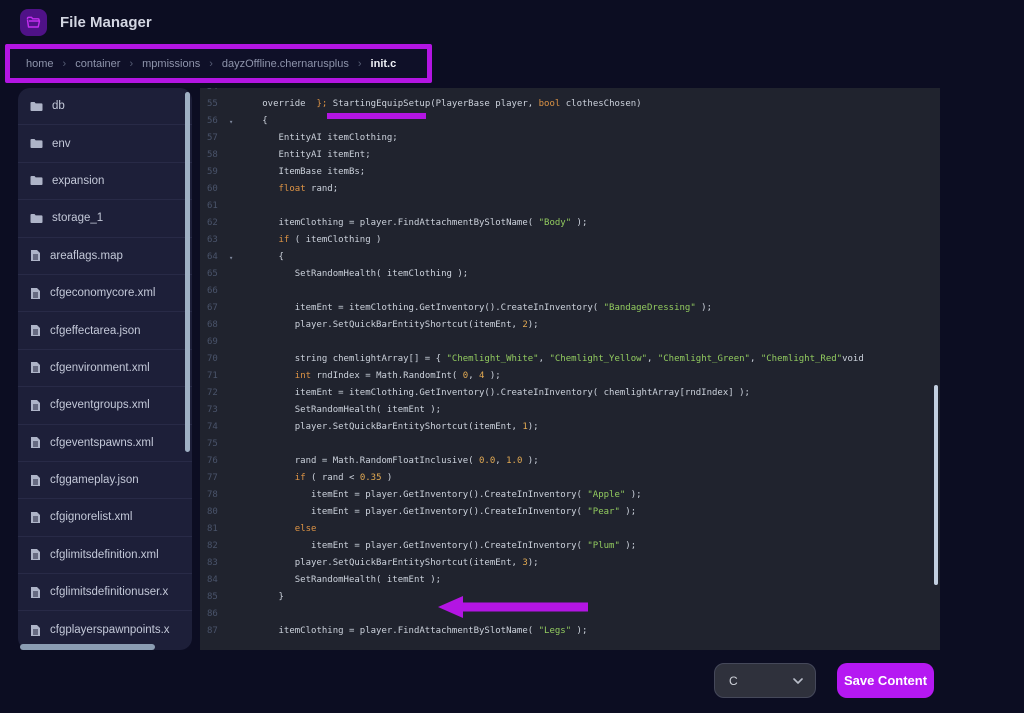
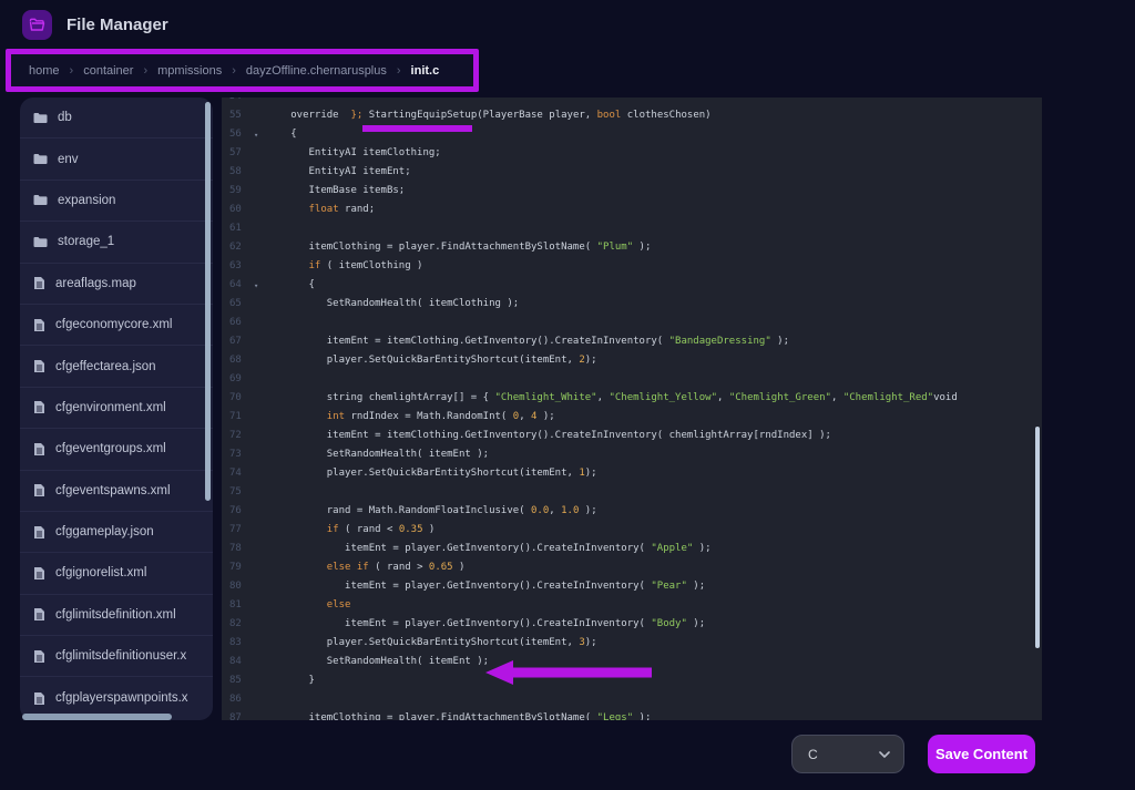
  File Manager
  home
  ›
  container
  ›
  mpmissions
  ›
  dayzOffline.chernarusplus
  ›
  init.c
  db
  env
  expansion
  storage_1
  areaflags.map
  cfgeconomycore.xml
  cfgeffectarea.json
  cfgenvironment.xml
  cfgeventgroups.xml
  cfgeventspawns.xml
  cfggameplay.json
  cfgignorelist.xml
  cfglimitsdefinition.xml
  cfglimitsdefinitionuser.x
  cfgplayerspawnpoints.x
  55
  override }; StartingEquipSetup(PlayerBase player, bool clothesChosen)
  56
  ▾
  {
  57
  EntityAI itemClothing;
  58
  EntityAI itemEnt;
  59
  ItemBase itemBs;
  60
  float rand;
  61
  62
- itemClothing = player.FindAttachmentBySlotName( "Body" );
+ itemClothing = player.FindAttachmentBySlotName( "Plum" );
  63
  if ( itemClothing )
  64
  ▾
  {
  65
  SetRandomHealth( itemClothing );
  66
  67
  itemEnt = itemClothing.GetInventory().CreateInInventory( "BandageDressing" );
  68
  player.SetQuickBarEntityShortcut(itemEnt, 2);
  69
  70
  string chemlightArray[] = { "Chemlight_White", "Chemlight_Yellow", "Chemlight_Green", "Chemlight_Red"void
  71
  int rndIndex = Math.RandomInt( 0, 4 );
  72
  itemEnt = itemClothing.GetInventory().CreateInInventory( chemlightArray[rndIndex] );
  73
  SetRandomHealth( itemEnt );
  74
  player.SetQuickBarEntityShortcut(itemEnt, 1);
  75
  76
  rand = Math.RandomFloatInclusive( 0.0, 1.0 );
  77
  if ( rand < 0.35 )
  78
  itemEnt = player.GetInventory().CreateInInventory( "Apple" );
+ 79
+ else if ( rand > 0.65 )
  80
  itemEnt = player.GetInventory().CreateInInventory( "Pear" );
  81
  else
  82
- itemEnt = player.GetInventory().CreateInInventory( "Plum" );
+ itemEnt = player.GetInventory().CreateInInventory( "Body" );
  83
  player.SetQuickBarEntityShortcut(itemEnt, 3);
  84
  SetRandomHealth( itemEnt );
  85
  }
  86
  87
  itemClothing = player.FindAttachmentBySlotName( "Legs" );
  C
  Save Content
